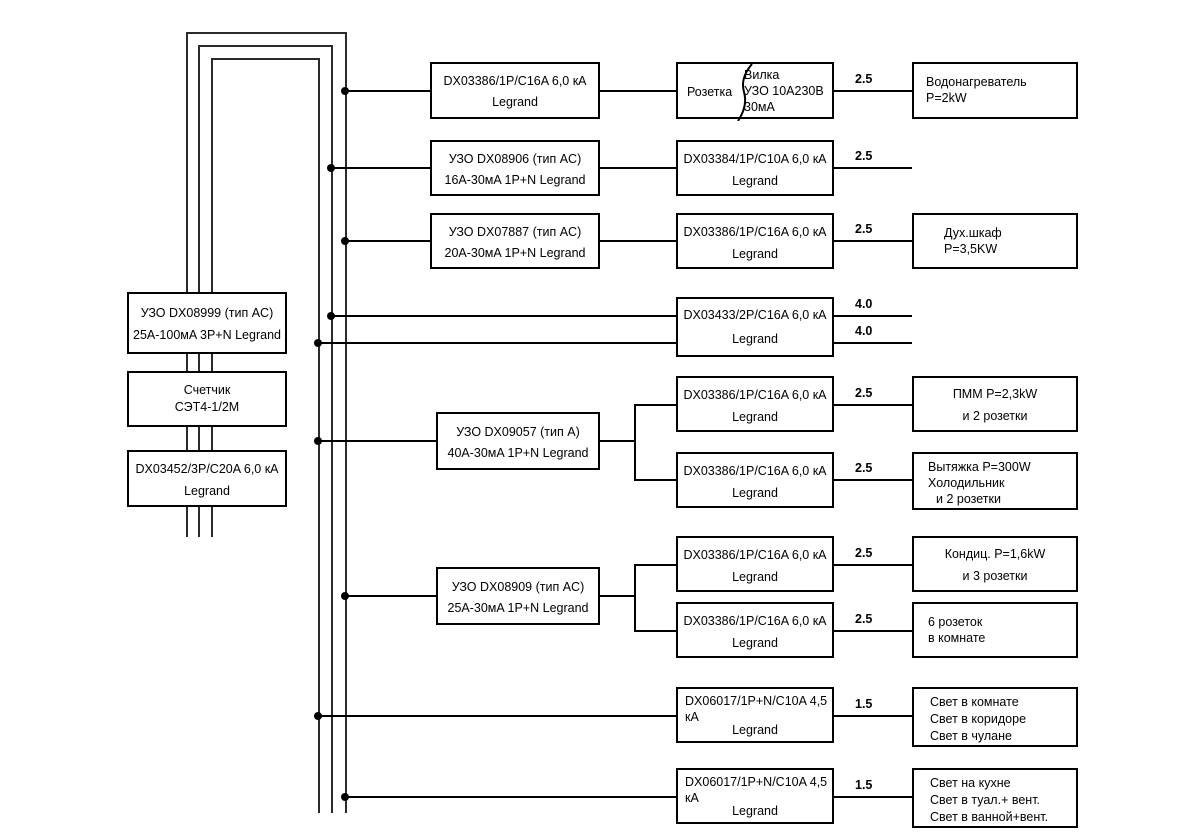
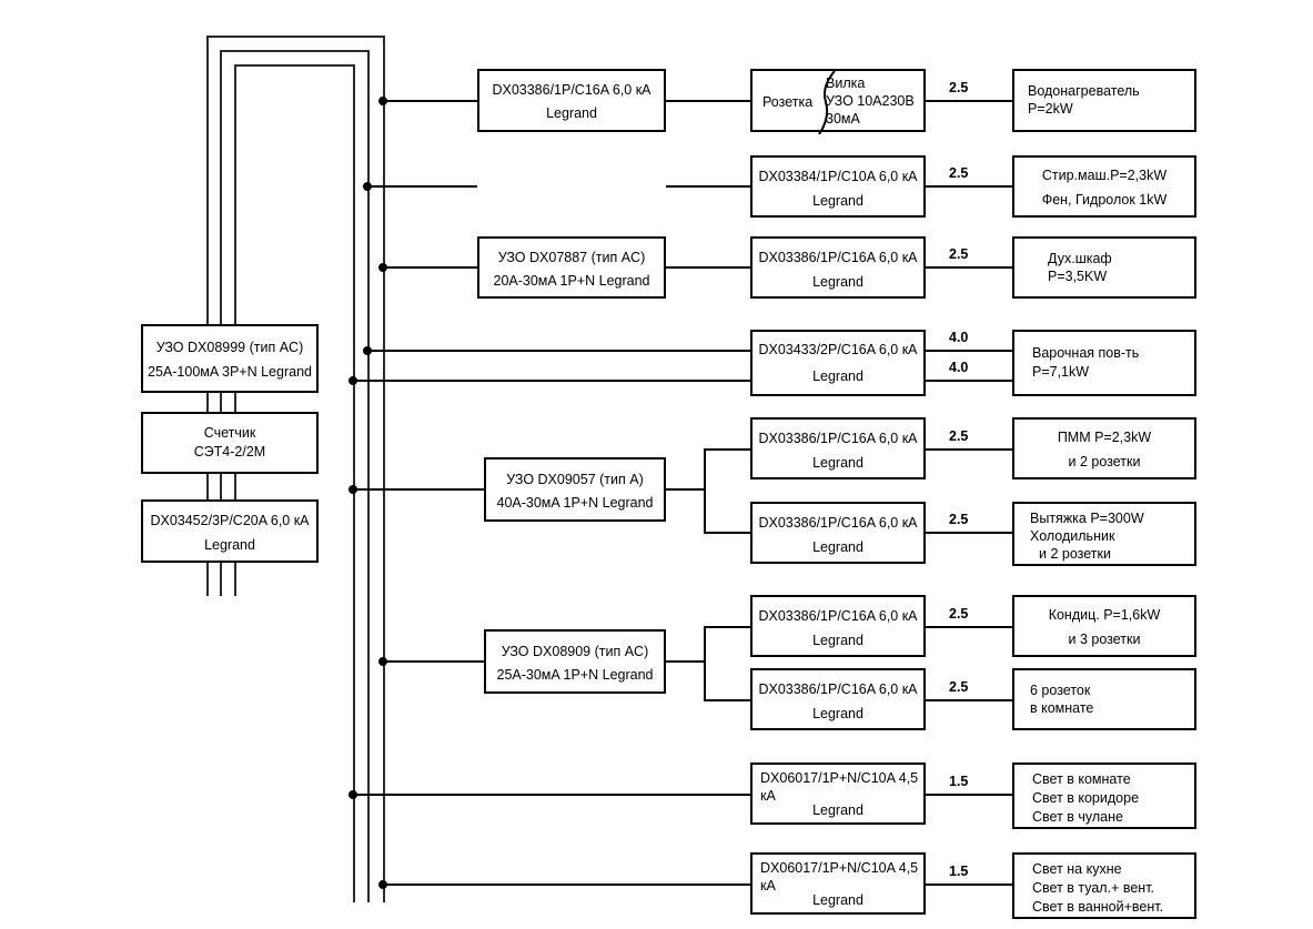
  УЗО DX08999 (тип AC)
  25A-100мA 3P+N Legrand
  Счетчик
- СЭТ4-1/2M
+ СЭТ4-2/2M
  DX03452/3P/C20A 6,0 кA
  Legrand
  DX03386/1P/C16A 6,0 кA
  Legrand
  Розетка
  Вилка
  УЗО 10A230B
  30мA
  2.5
  Водонагреватель
  P=2kW
- УЗО DX08906 (тип AC)
- 16A-30мA 1P+N Legrand
  DX03384/1P/C10A 6,0 кA
  Legrand
  2.5
+ Стир.маш.P=2,3kW
+ Фен, Гидролок 1kW
  УЗО DX07887 (тип AC)
  20A-30мA 1P+N Legrand
  DX03386/1P/C16A 6,0 кA
  Legrand
  2.5
  Дух.шкаф
  P=3,5KW
  DX03433/2P/C16A 6,0 кA
  Legrand
  4.0
  4.0
+ Варочная пов-ть
+ P=7,1kW
  УЗО DX09057 (тип A)
  40A-30мA 1P+N Legrand
  DX03386/1P/C16A 6,0 кA
  Legrand
  2.5
  ПММ P=2,3kW
  и 2 розетки
  DX03386/1P/C16A 6,0 кA
  Legrand
  2.5
  Вытяжка P=300W
  Холодильник
  и 2 розетки
  УЗО DX08909 (тип AC)
  25A-30мA 1P+N Legrand
  DX03386/1P/C16A 6,0 кA
  Legrand
  2.5
  Кондиц. P=1,6kW
  и 3 розетки
  DX03386/1P/C16A 6,0 кA
  Legrand
  2.5
  6 розеток
  в комнате
  DX06017/1P+N/C10A 4,5
  кA
  Legrand
  1.5
  Свет в комнате
  Свет в коридоре
  Свет в чулане
  DX06017/1P+N/C10A 4,5
  кA
  Legrand
  1.5
  Свет на кухне
  Свет в туал.+ вент.
  Свет в ванной+вент.
